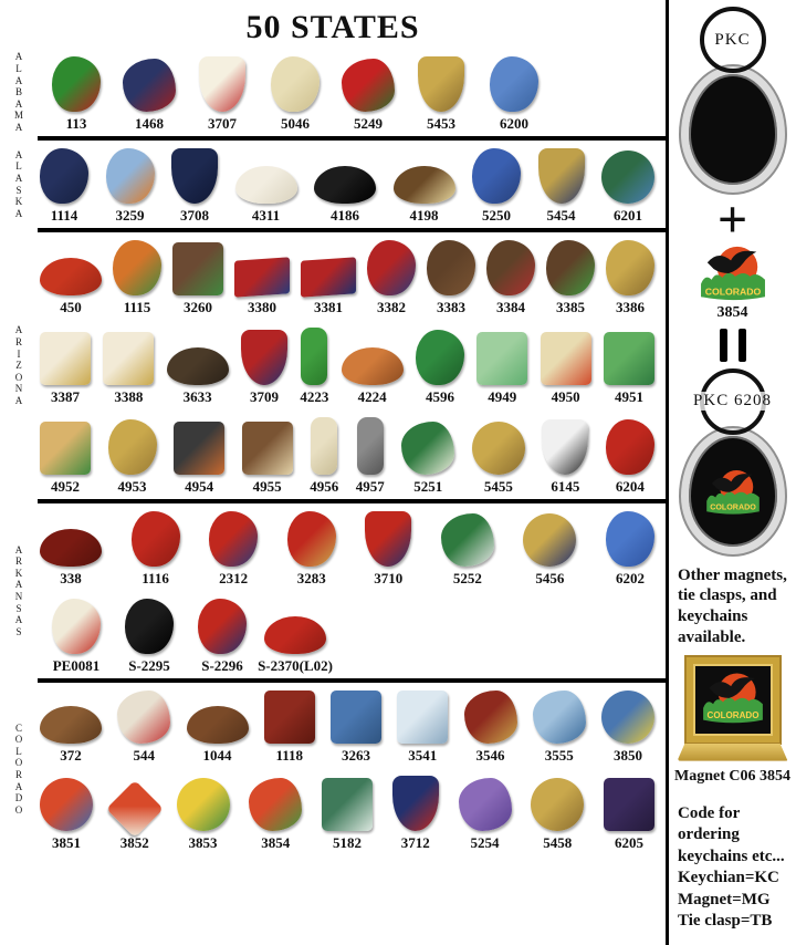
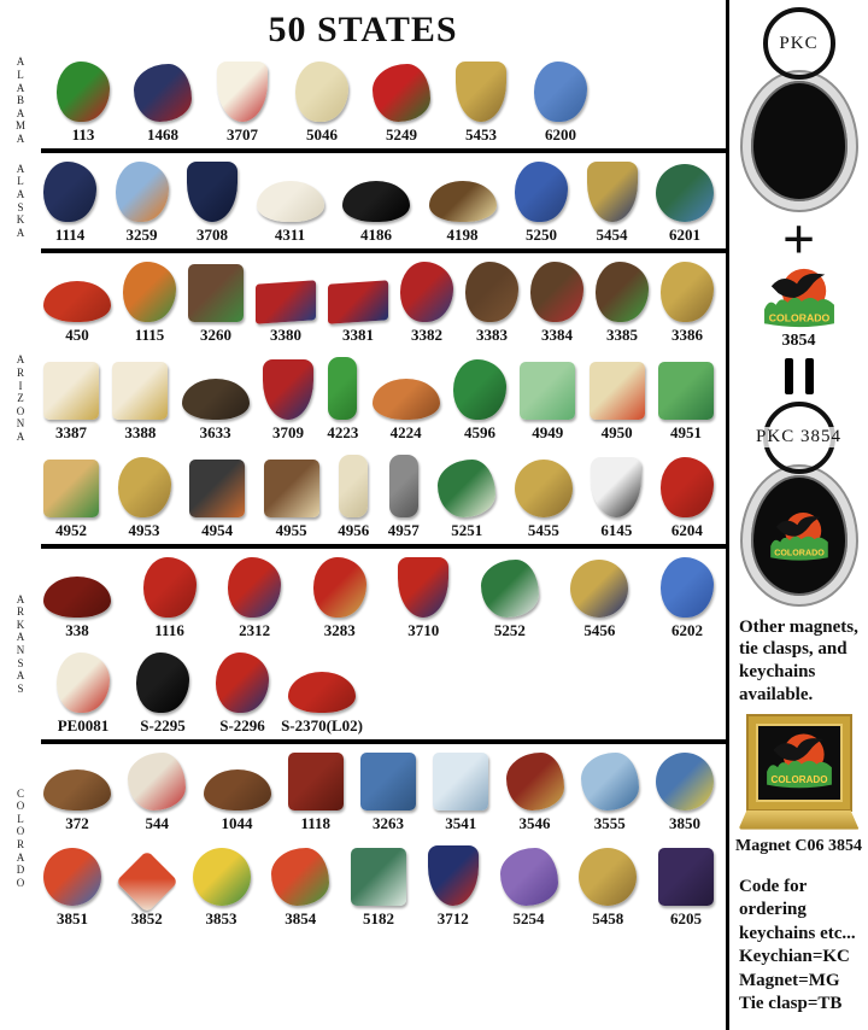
  50 STATES
  A
  L
  A
  B
  A
  M
  A
  113
  1468
  3707
  5046
  5249
  5453
  6200
  A
  L
  A
  S
  K
  A
  1114
  3259
  3708
  4311
  4186
  4198
  5250
  5454
  6201
  A
  R
  I
  Z
  O
  N
  A
  450
  1115
  3260
  3380
  3381
  3382
  3383
  3384
  3385
  3386
  3387
  3388
  3633
  3709
  4223
  4224
  4596
  4949
  4950
  4951
  4952
  4953
  4954
  4955
  4956
  4957
  5251
  5455
  6145
  6204
  A
  R
  K
  A
  N
  S
  A
  S
  338
  1116
  2312
  3283
  3710
  5252
  5456
  6202
  PE0081
  S-2295
  S-2296
  S-2370(L02)
  C
  O
  L
  O
  R
  A
  D
  O
  372
  544
  1044
  1118
  3263
  3541
  3546
  3555
  3850
  3851
  3852
  3853
  3854
  5182
  3712
  5254
  5458
  6205
  PKC
  +
  COLORADO
  3854
- PKC 6208
+ PKC 3854
  COLORADO
  Other magnets, tie clasps, and keychains available.
  COLORADO
  Magnet C06 3854
  Code for ordering
  keychains etc...
  Keychian=KC
  Magnet=MG
  Tie clasp=TB
